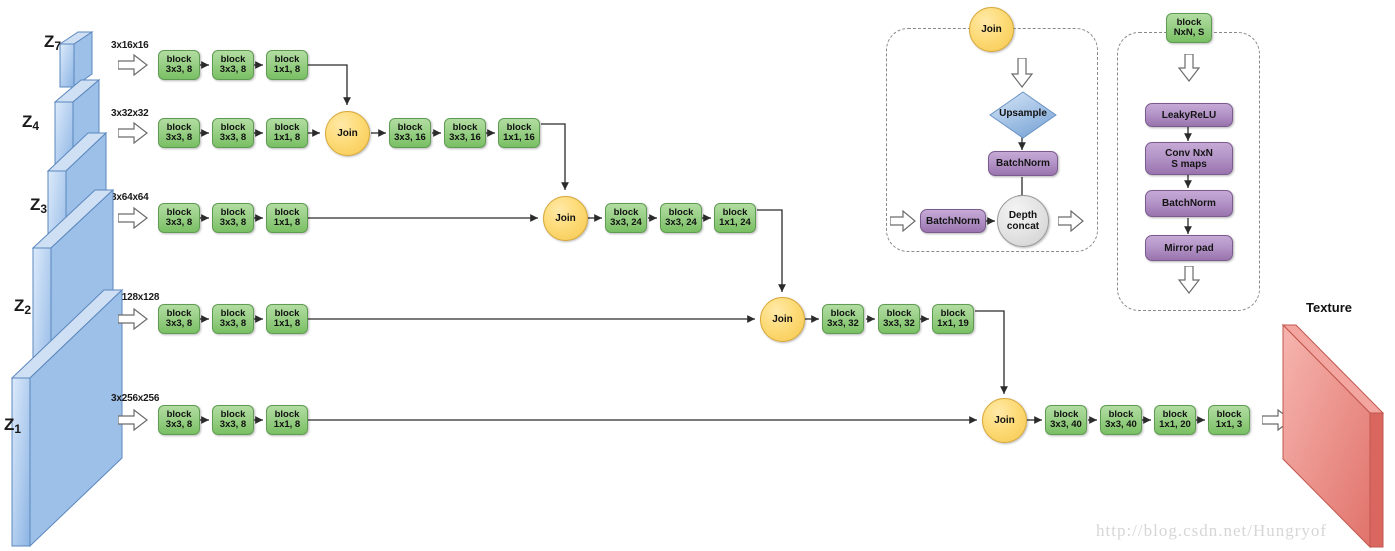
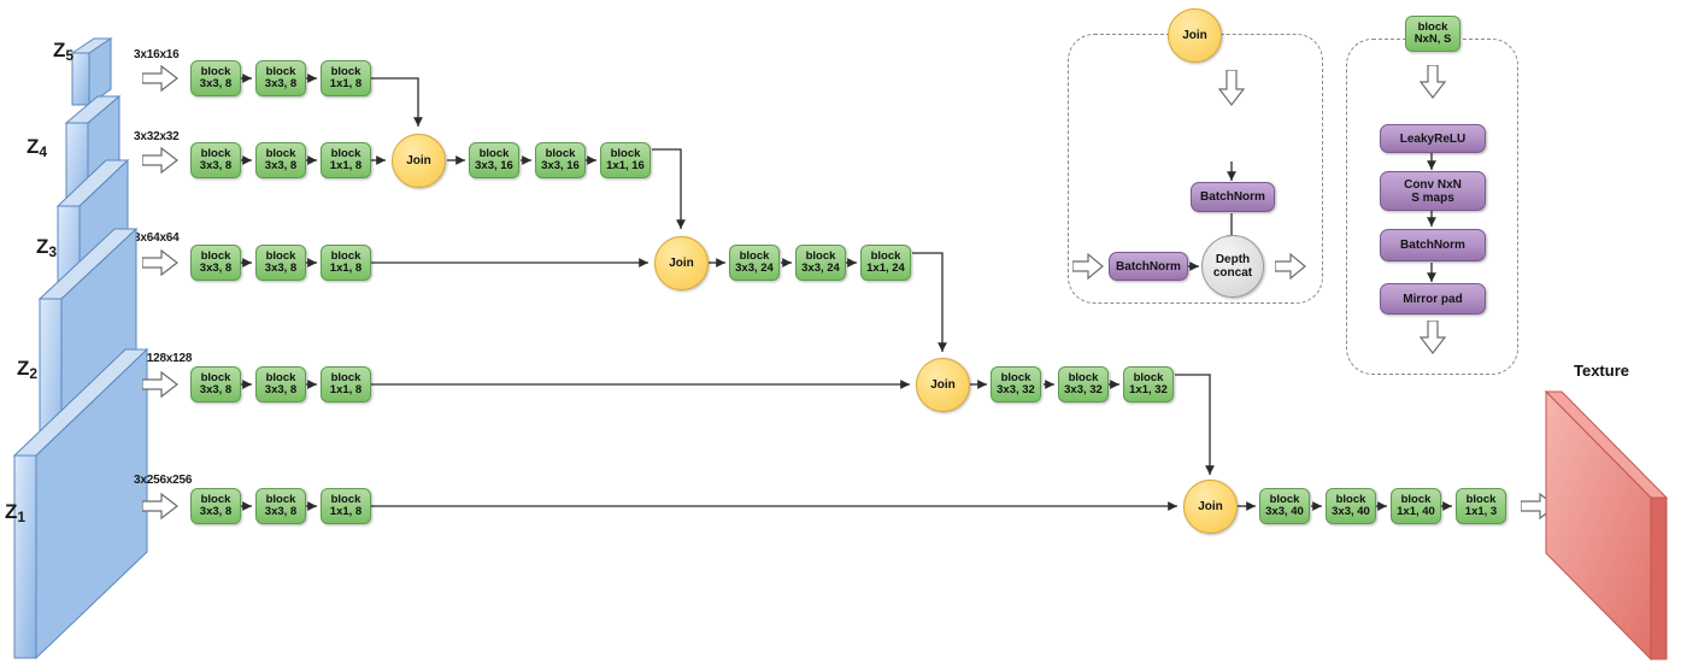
- Z7
+ Z5
  3x16x16
  Z4
  3x32x32
  Z3
  3x64x64
  Z2
  128x128
  Z1
  3x256x256
  block
  3x3, 8
  block
  3x3, 8
  block
  1x1, 8
  block
  3x3, 8
  block
  3x3, 8
  block
  1x1, 8
  Join
  block
  3x3, 16
  block
  3x3, 16
  block
  1x1, 16
  block
  3x3, 8
  block
  3x3, 8
  block
  1x1, 8
  Join
  block
  3x3, 24
  block
  3x3, 24
  block
  1x1, 24
  block
  3x3, 8
  block
  3x3, 8
  block
  1x1, 8
  Join
  block
  3x3, 32
  block
  3x3, 32
  block
- 1x1, 19
+ 1x1, 32
  block
  3x3, 8
  block
  3x3, 8
  block
  1x1, 8
  Join
  block
  3x3, 40
  block
  3x3, 40
  block
- 1x1, 20
+ 1x1, 40
  block
  1x1, 3
  Texture
  Join
- Upsample
  BatchNorm
  BatchNorm
  Depth
  concat
  block
  NxN, S
  LeakyReLU
  Conv NxN
  S maps
  BatchNorm
  Mirror pad
- http://blog.csdn.net/Hungryof
